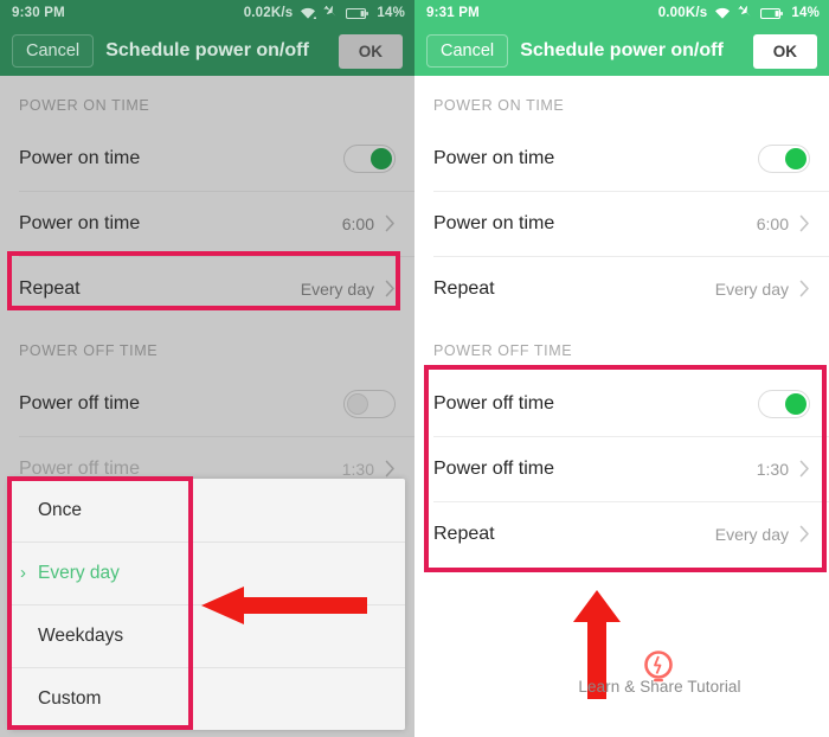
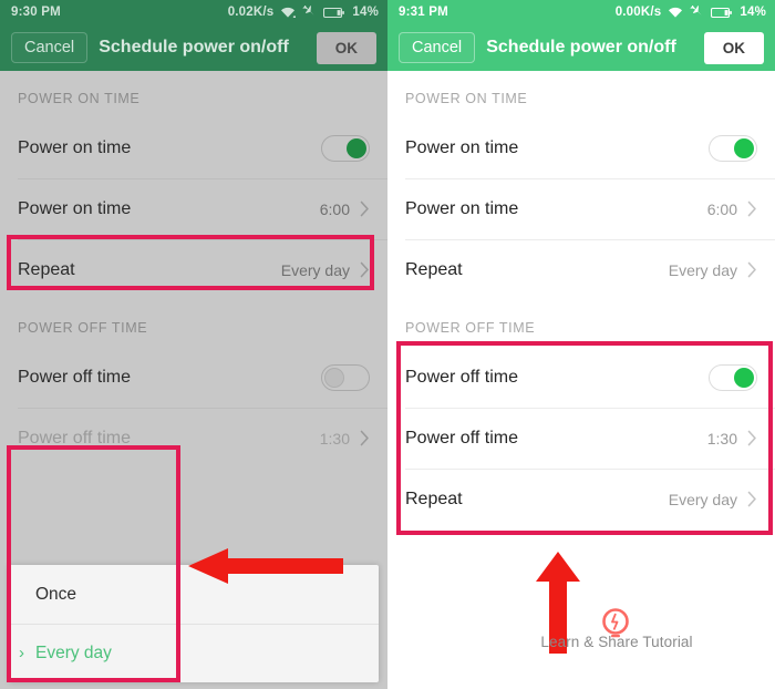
  9:30 PM
  0.02K/s
  14%
  Cancel
  Schedule power on/off
  OK
  POWER ON TIME
  Power on time
  Power on time
  6:00
  Repeat
  Every day
  POWER OFF TIME
  Power off time
  Power off time
  1:30
  Once
  ›
  Every day
- Weekdays
- Custom
  9:31 PM
  0.00K/s
  14%
  Cancel
  Schedule power on/off
  OK
  POWER ON TIME
  Power on time
  Power on time
  6:00
  Repeat
  Every day
  POWER OFF TIME
  Power off time
  Power off time
  1:30
  Repeat
  Every day
  Learn & Share Tutorial
